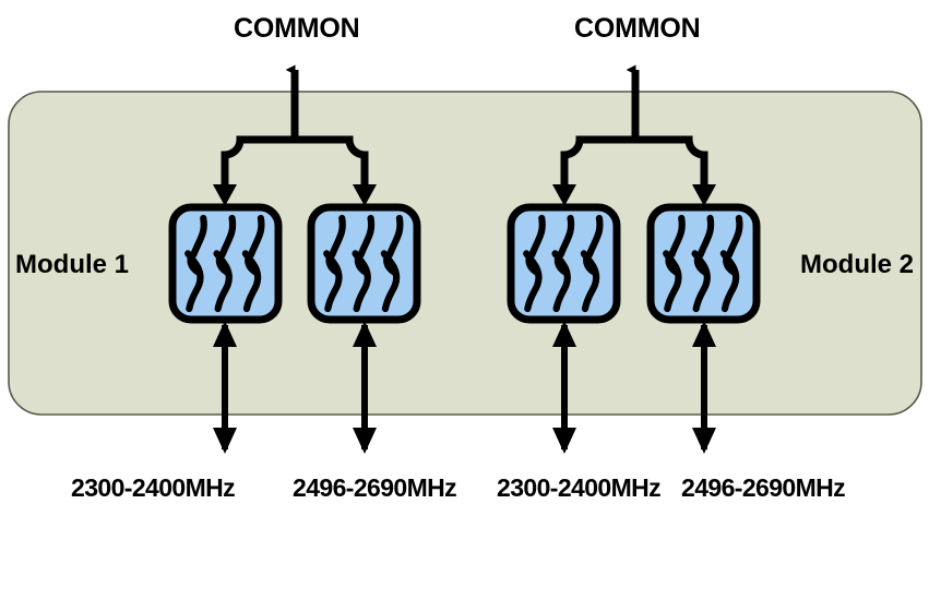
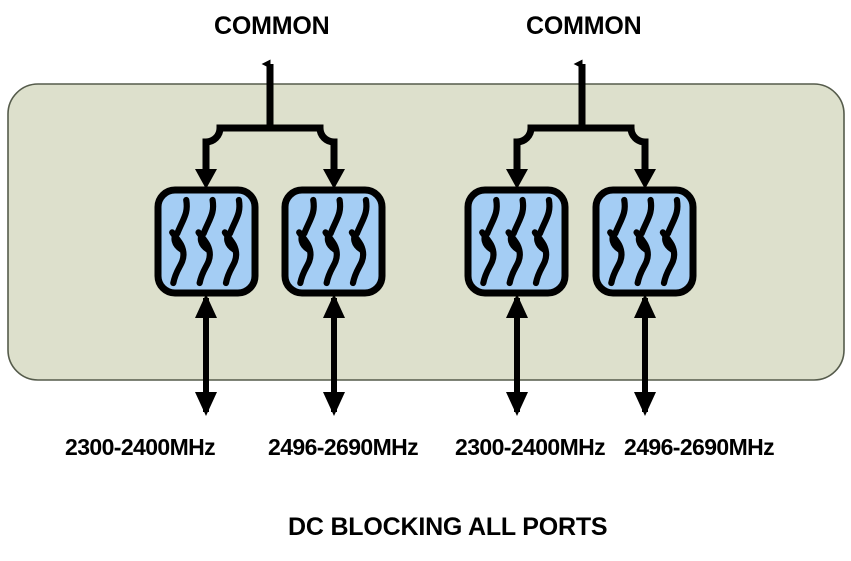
  COMMON
  COMMON
- Module 1
- Module 2
  2300-2400MHz
  2496-2690MHz
  2300-2400MHz
  2496-2690MHz
+ DC BLOCKING ALL PORTS
